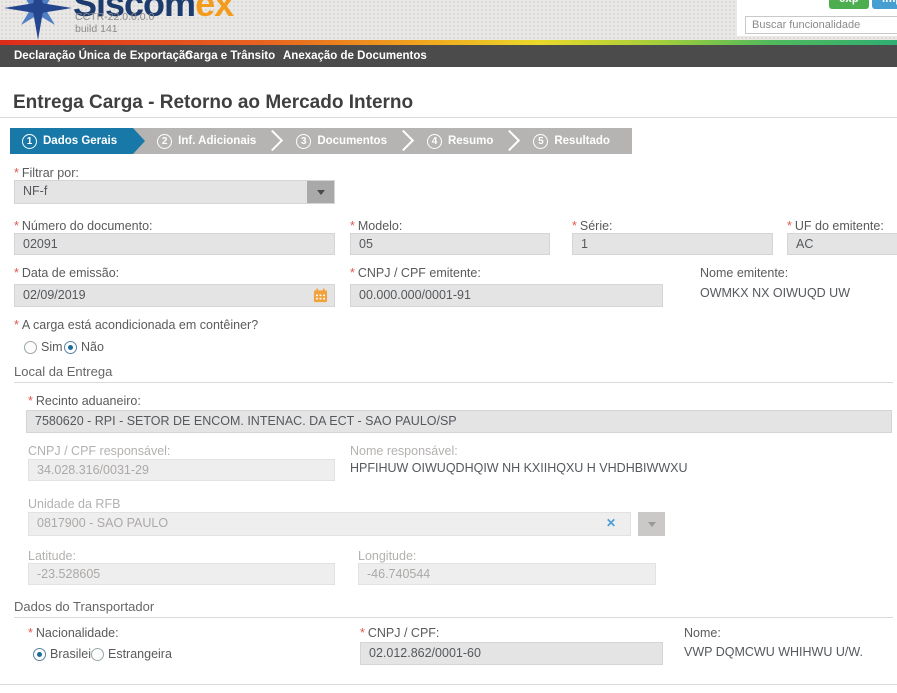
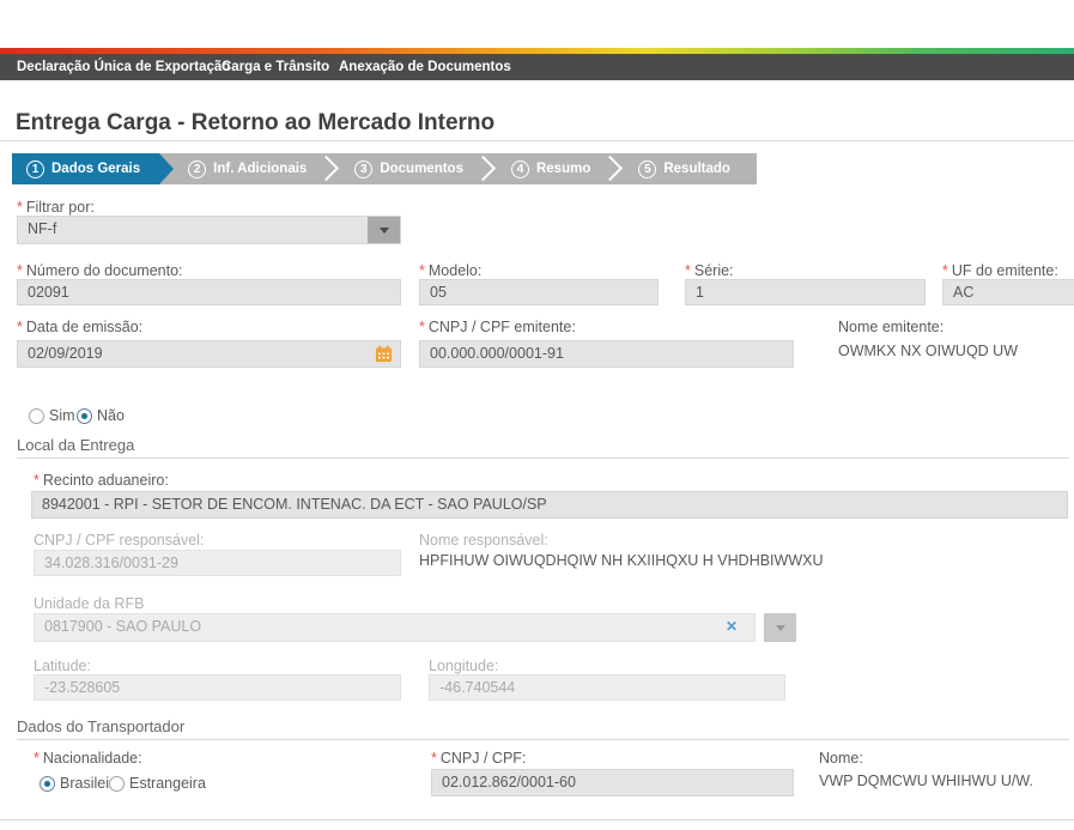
- Siscomex
- CCTR-22.0.0.0.0
- build 141
- Buscar funcionalidade
  Declaração Única de Exportação
  Carga e Trânsito
  Anexação de Documentos
  Entrega Carga - Retorno ao Mercado Interno
  1
  Dados Gerais
  2
  Inf. Adicionais
  3
  Documentos
  4
  Resumo
  5
  Resultado
  * Filtrar por:
  NF-f
  * Número do documento:
  02091
  * Modelo:
  05
  * Série:
  1
  * UF do emitente:
  AC
  * Data de emissão:
  02/09/2019
  * CNPJ / CPF emitente:
  00.000.000/0001-91
  Nome emitente:
  OWMKX NX OIWUQD UW
- * A carga está acondicionada em contêiner?
  Sim
  Não
  Local da Entrega
  * Recinto aduaneiro:
- 7580620 - RPI - SETOR DE ENCOM. INTENAC. DA ECT - SAO PAULO/SP
+ 8942001 - RPI - SETOR DE ENCOM. INTENAC. DA ECT - SAO PAULO/SP
  CNPJ / CPF responsável:
  34.028.316/0031-29
  Nome responsável:
  HPFIHUW OIWUQDHQIW NH KXIIHQXU H VHDHBIWWXU
  Unidade da RFB
  0817900 - SAO PAULO
  ✕
  Latitude:
  -23.528605
  Longitude:
  -46.740544
  Dados do Transportador
  * Nacionalidade:
  Brasilei
  Estrangeira
  * CNPJ / CPF:
  02.012.862/0001-60
  Nome:
  VWP DQMCWU WHIHWU U/W.
